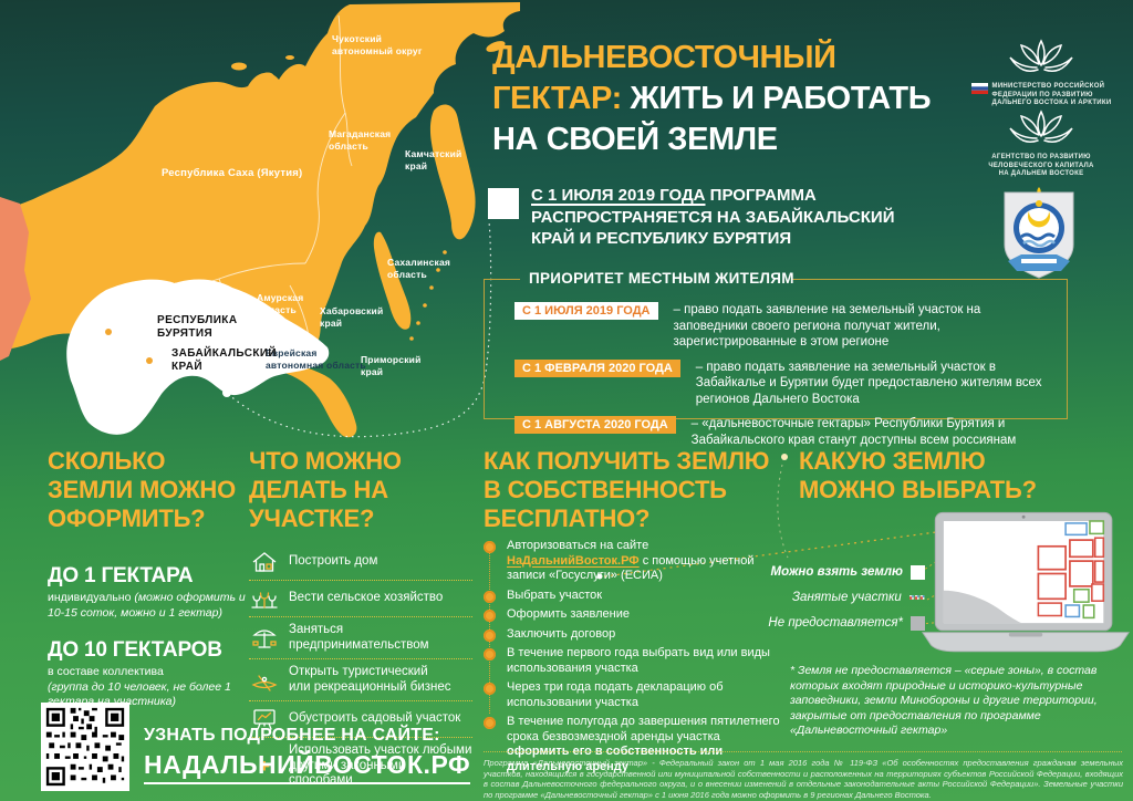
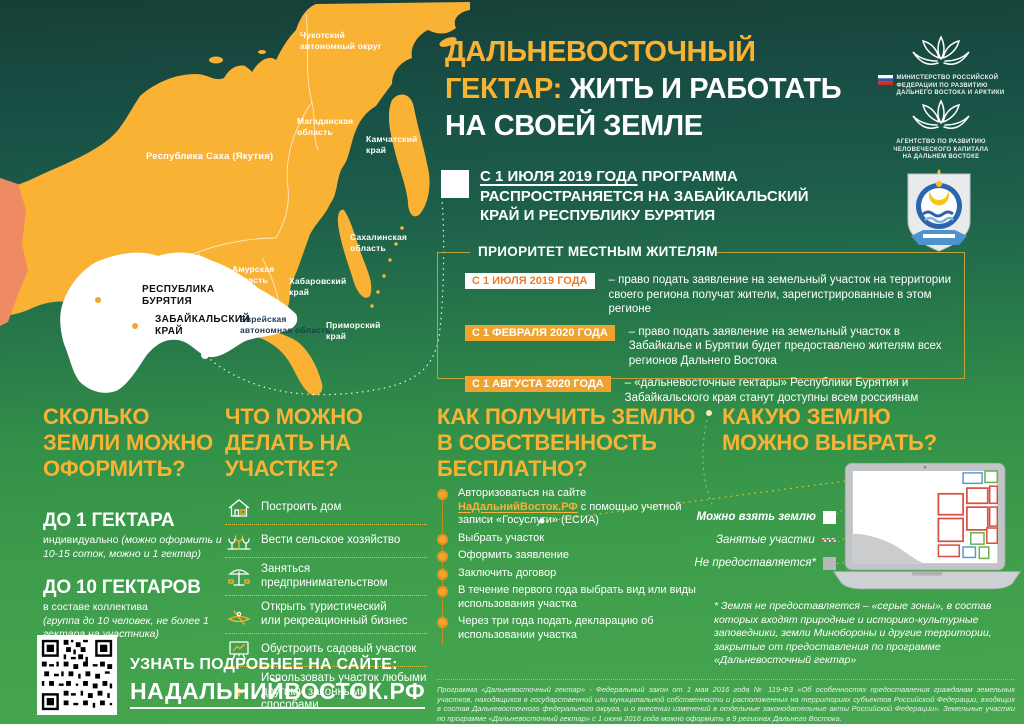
  Чукотский
  автономный округ
  Магаданская
  область
  Камчатский
  край
  Республика Саха (Якутия)
  Сахалинская
  область
  Амурская
  область
  Хабаровский
  край
  Приморский
  край
  Еврейская
  автономная область
  РЕСПУБЛИКА
  БУРЯТИЯ
  ЗАБАЙКАЛЬСКИЙ
  КРАЙ
  ДАЛЬНЕВОСТОЧНЫЙ
  ГЕКТАР: ЖИТЬ И РАБОТАТЬ
  НА СВОЕЙ ЗЕМЛЕ
  С 1 ИЮЛЯ 2019 ГОДА ПРОГРАММА РАСПРОСТРАНЯЕТСЯ НА ЗАБАЙКАЛЬСКИЙ КРАЙ И РЕСПУБЛИКУ БУРЯТИЯ
  ПРИОРИТЕТ МЕСТНЫМ ЖИТЕЛЯМ
  С 1 ИЮЛЯ 2019 ГОДА
- – право подать заявление на земельный участок на заповедники своего региона получат жители, зарегистрированные в этом регионе
+ – право подать заявление на земельный участок на территории своего региона получат жители, зарегистрированные в этом регионе
  С 1 ФЕВРАЛЯ 2020 ГОДА
  – право подать заявление на земельный участок в Забайкалье и Бурятии будет предоставлено жителям всех регионов Дальнего Востока
  С 1 АВГУСТА 2020 ГОДА
  – «дальневосточные гектары» Республики Бурятия и Забайкальского края станут доступны всем россиянам
  СКОЛЬКО
  ЗЕМЛИ МОЖНО
  ОФОРМИТЬ?
  ДО 1 ГЕКТАРА
  индивидуально (можно оформить и 10-15 соток, можно и 1 гектар)
  ДО 10 ГЕКТАРОВ
  в составе коллектива
  (группа до 10 человек, не более 1 гектара на участника)
  ЧТО МОЖНО
  ДЕЛАТЬ НА
  УЧАСТКЕ?
  Построить дом
  Вести сельское хозяйство
  Заняться предпринимательством
  Открыть туристический
  или рекреационный бизнес
  Обустроить садовый участок
  +
  Использовать участок любыми
  другими законными способами
  КАК ПОЛУЧИТЬ ЗЕМЛЮ
  В СОБСТВЕННОСТЬ
  БЕСПЛАТНО?
  Авторизоваться на сайте НаДальнийВосток.РФ с помощью учетной записи «Госуслуги» (ЕСИА)
  Выбрать участок
  Оформить заявление
  Заключить договор
  В течение первого года выбрать вид или виды использования участка
  Через три года подать декларацию об использовании участка
- В течение полугода до завершения пятилетнего срока безвозмездной аренды участка оформить его в собственность или длительную аренду
  КАКУЮ ЗЕМЛЮ
  МОЖНО ВЫБРАТЬ?
  Можно взять землю
  Занятые участки
  Не предоставляется*
  * Земля не предоставляется – «серые зоны», в состав которых входят природные и историко-культурные заповедники, земли Минобороны и другие территории, закрытые от предоставления по программе «Дальневосточный гектар»
  Программа «Дальневосточный гектар» - Федеральный закон от 1 мая 2016 года № 119-ФЗ «Об особенностях предоставления гражданам земельных участков, находящихся в государственной или муниципальной собственности и расположенных на территориях субъектов Российской Федерации, входящих в состав Дальневосточного федерального округа, и о внесении изменений в отдельные законодательные акты Российской Федерации». Земельные участки по программе «Дальневосточный гектар» с 1 июня 2016 года можно оформить в 9 регионах Дальнего Востока.
  УЗНАТЬ ПОДРОБНЕЕ НА САЙТЕ:
  НАДАЛЬНИЙВОСТОК.РФ
